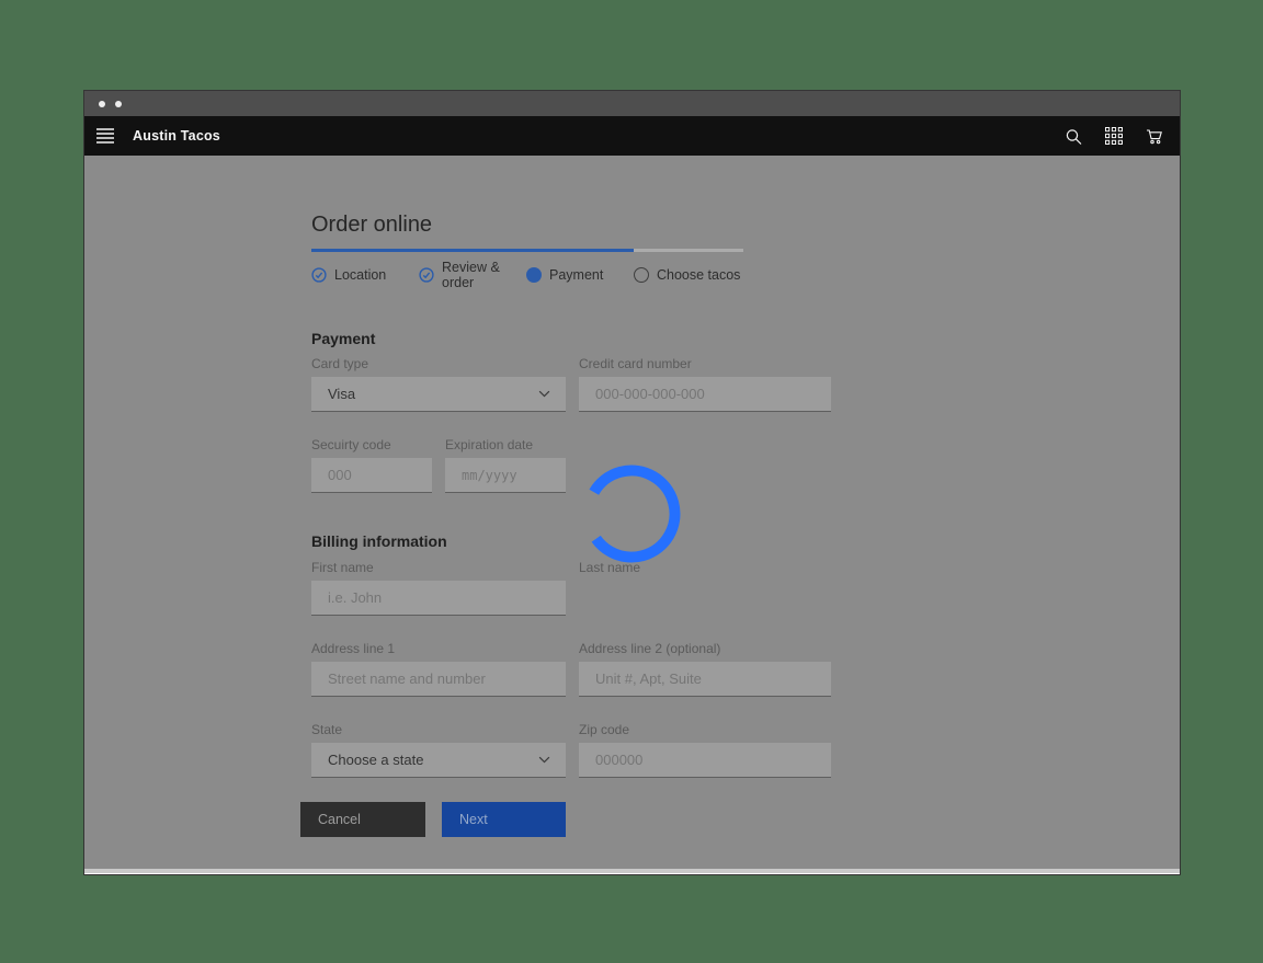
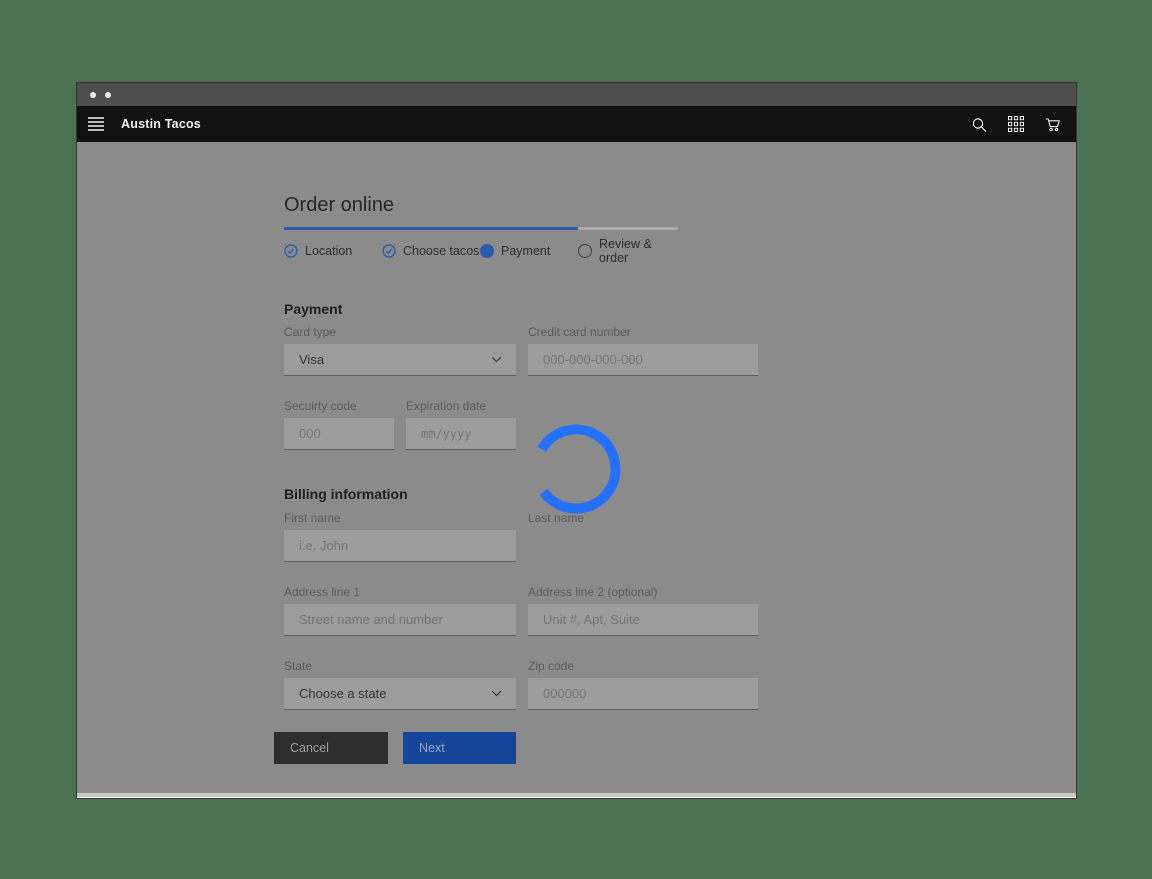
  Austin Tacos
  Order online
  Location
- Review & order
+ Choose tacos
  Payment
- Choose tacos
+ Review & order
  Payment
  Card type
  Visa
  Credit card number
  000-000-000-000
  Secuirty code
  000
  Expiration date
  mm/yyyy
  Billing information
  First name
  i.e. John
  Last name
  Address line 1
  Street name and number
  Address line 2 (optional)
  Unit #, Apt, Suite
  State
  Choose a state
  Zip code
  000000
  Cancel
  Next
